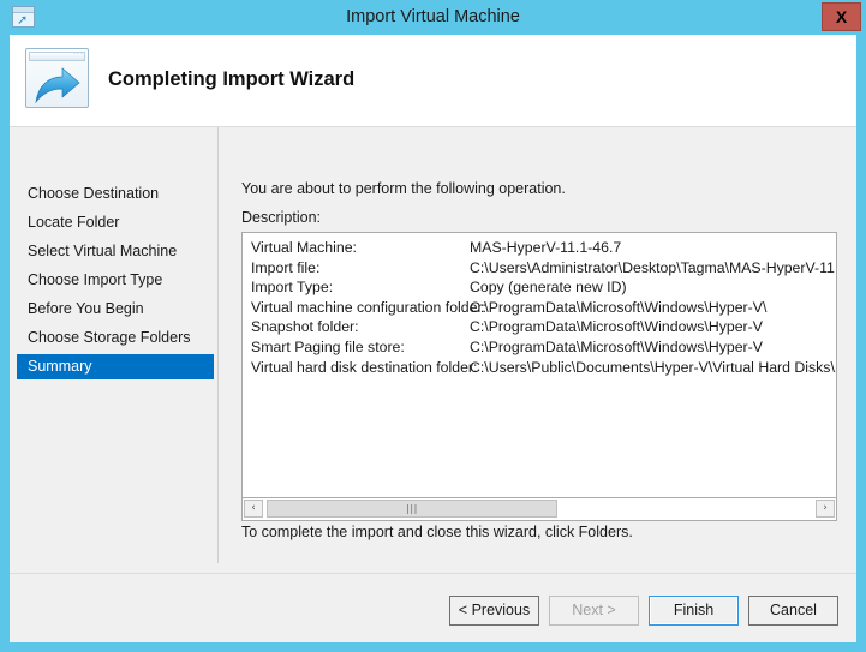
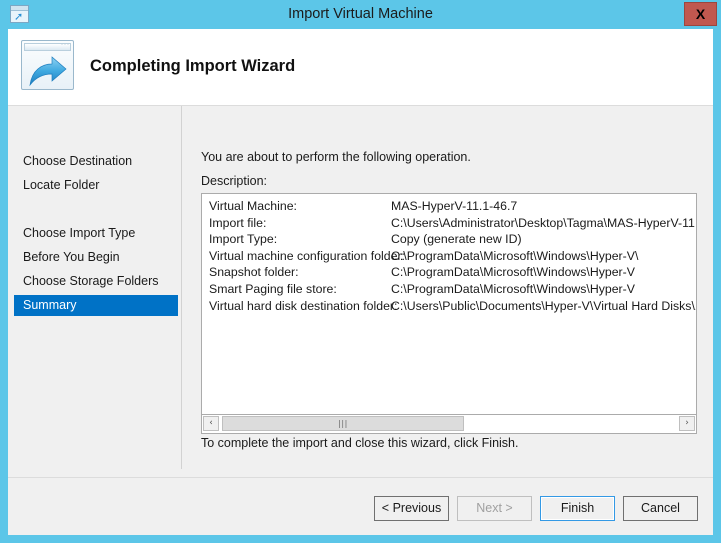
  ➚
  Import Virtual Machine
  X
  Completing Import Wizard
  Choose Destination
  Locate Folder
- Select Virtual Machine
  Choose Import Type
  Before You Begin
  Choose Storage Folders
  Summary
  You are about to perform the following operation.
  Description:
  Virtual Machine:
  MAS-HyperV-11.1-46.7
  Import file:
  C:\Users\Administrator\Desktop\Tagma\MAS-HyperV-11
  Import Type:
  Copy (generate new ID)
  Virtual machine configuration folder:
  C:\ProgramData\Microsoft\Windows\Hyper-V\
  Snapshot folder:
  C:\ProgramData\Microsoft\Windows\Hyper-V
  Smart Paging file store:
  C:\ProgramData\Microsoft\Windows\Hyper-V
  Virtual hard disk destination folder:
  C:\Users\Public\Documents\Hyper-V\Virtual Hard Disks\
  ‹
  |||
  ›
- To complete the import and close this wizard, click Folders.
+ To complete the import and close this wizard, click Finish.
  < Previous
  Next >
  Finish
  Cancel
